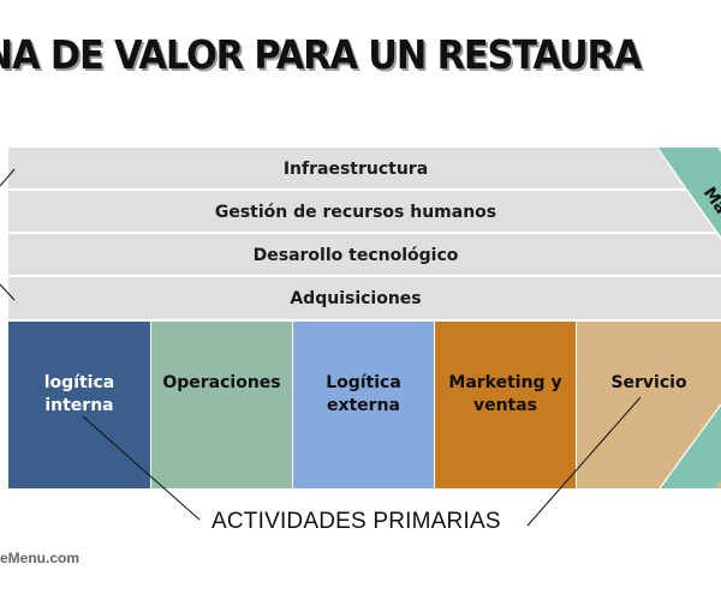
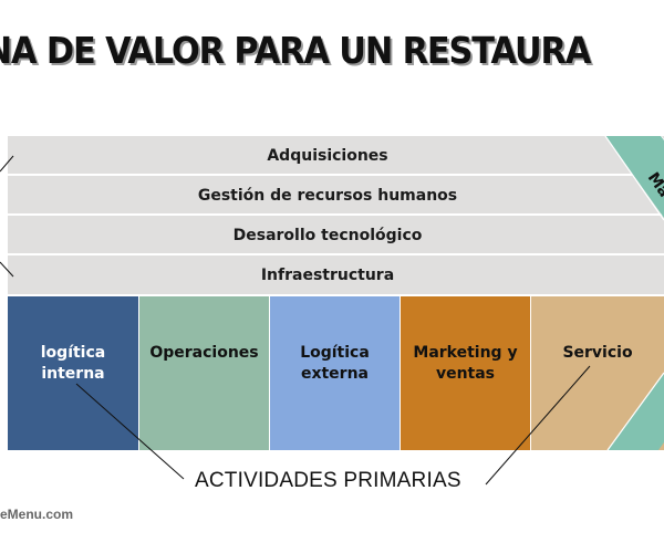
  A DE VALOR PARA UN RESTAURA
- Infraestructura
+ Adquisiciones
  Gestión de recursos humanos
  Desarollo tecnológico
- Adquisiciones
+ Infraestructura
  logítica
  interna
  Operaciones
  Logítica
  externa
  Marketing y
  ventas
  Servicio
  ACTIVIDADES PRIMARIAS
  eMenu.com
